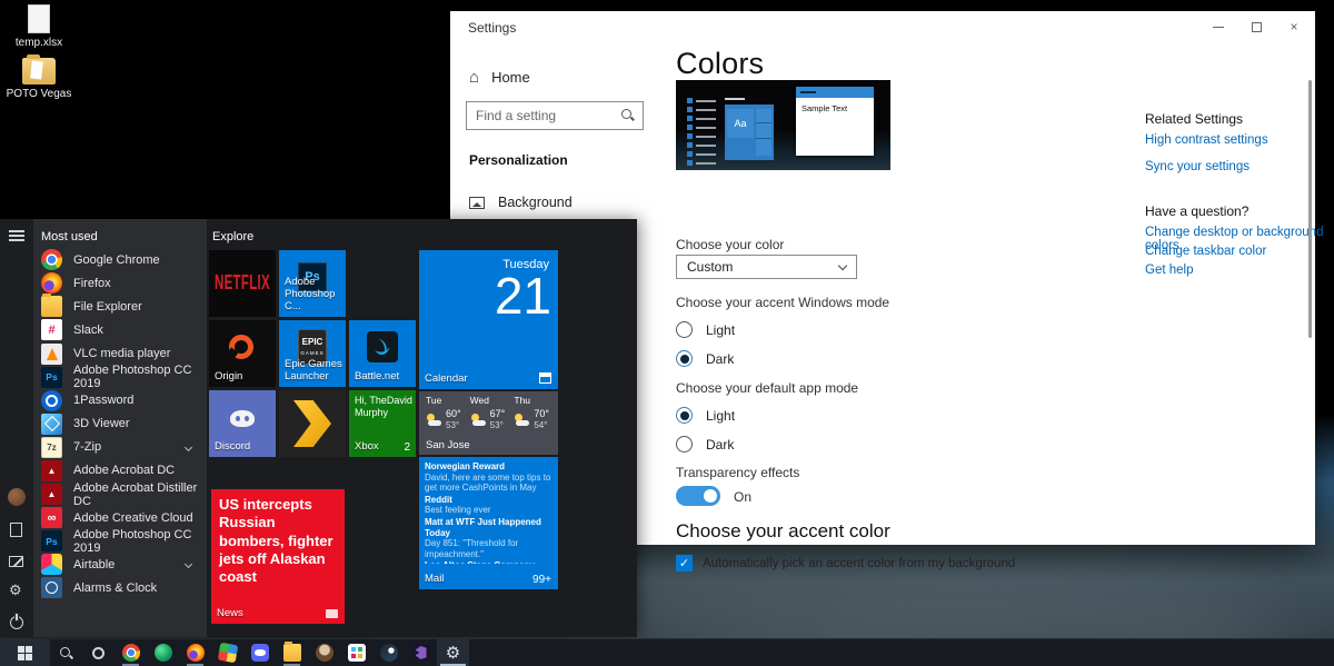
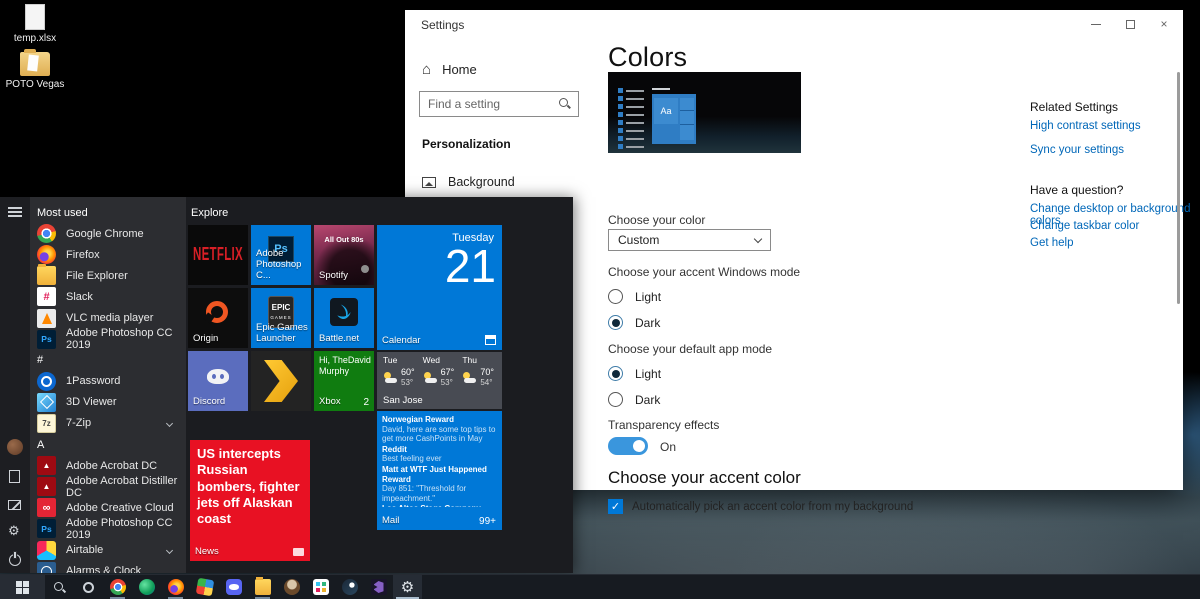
  temp.xlsx
  POTO Vegas
  Settings
  ×
  ⌂
  Home
  Find a setting
  Personalization
  Background
  Colors
  Aa
- Sample Text
  Choose your color
  Custom
  Choose your accent Windows mode
  Light
  Dark
  Choose your default app mode
  Light
  Dark
  Transparency effects
  On
  Choose your accent color
  ✓
  Automatically pick an accent color from my background
  Related Settings
  High contrast settings
  Sync your settings
  Have a question?
  Change desktop or background colors
  Change taskbar color
  Get help
  ⚙
  Most used
  Google Chrome
  Firefox
  File Explorer
  Slack
  VLC media player
  Adobe Photoshop CC 2019
+ #
  1Password
  3D Viewer
  7-Zip
+ A
  Adobe Acrobat DC
  Adobe Acrobat Distiller DC
  Adobe Creative Cloud
  Adobe Photoshop CC 2019
  Airtable
  Alarms & Clock
  Explore
  NETFLIX
  Ps
  Adobe Photoshop C...
+ All Out 80s
+ Spotify
  Tuesday
  21
  Calendar
  Origin
  EPIC
  Epic Games Launcher
  Battle.net
  Discord
  Hi, TheDavidMurphy
  Xbox
  2
  Tue
  60°
  53°
  Wed
  67°
  53°
  Thu
  70°
  54°
  San Jose
  Norwegian Reward
  David, here are some top tips to get more CashPoints in May
  Reddit
  Best feeling ever
- Matt at WTF Just Happened Today
+ Matt at WTF Just Happened Reward
  Day 851: "Threshold for impeachment."
  Mail
  99+
  US intercepts Russian bombers, fighter jets off Alaskan coast
  News
  ⚙
